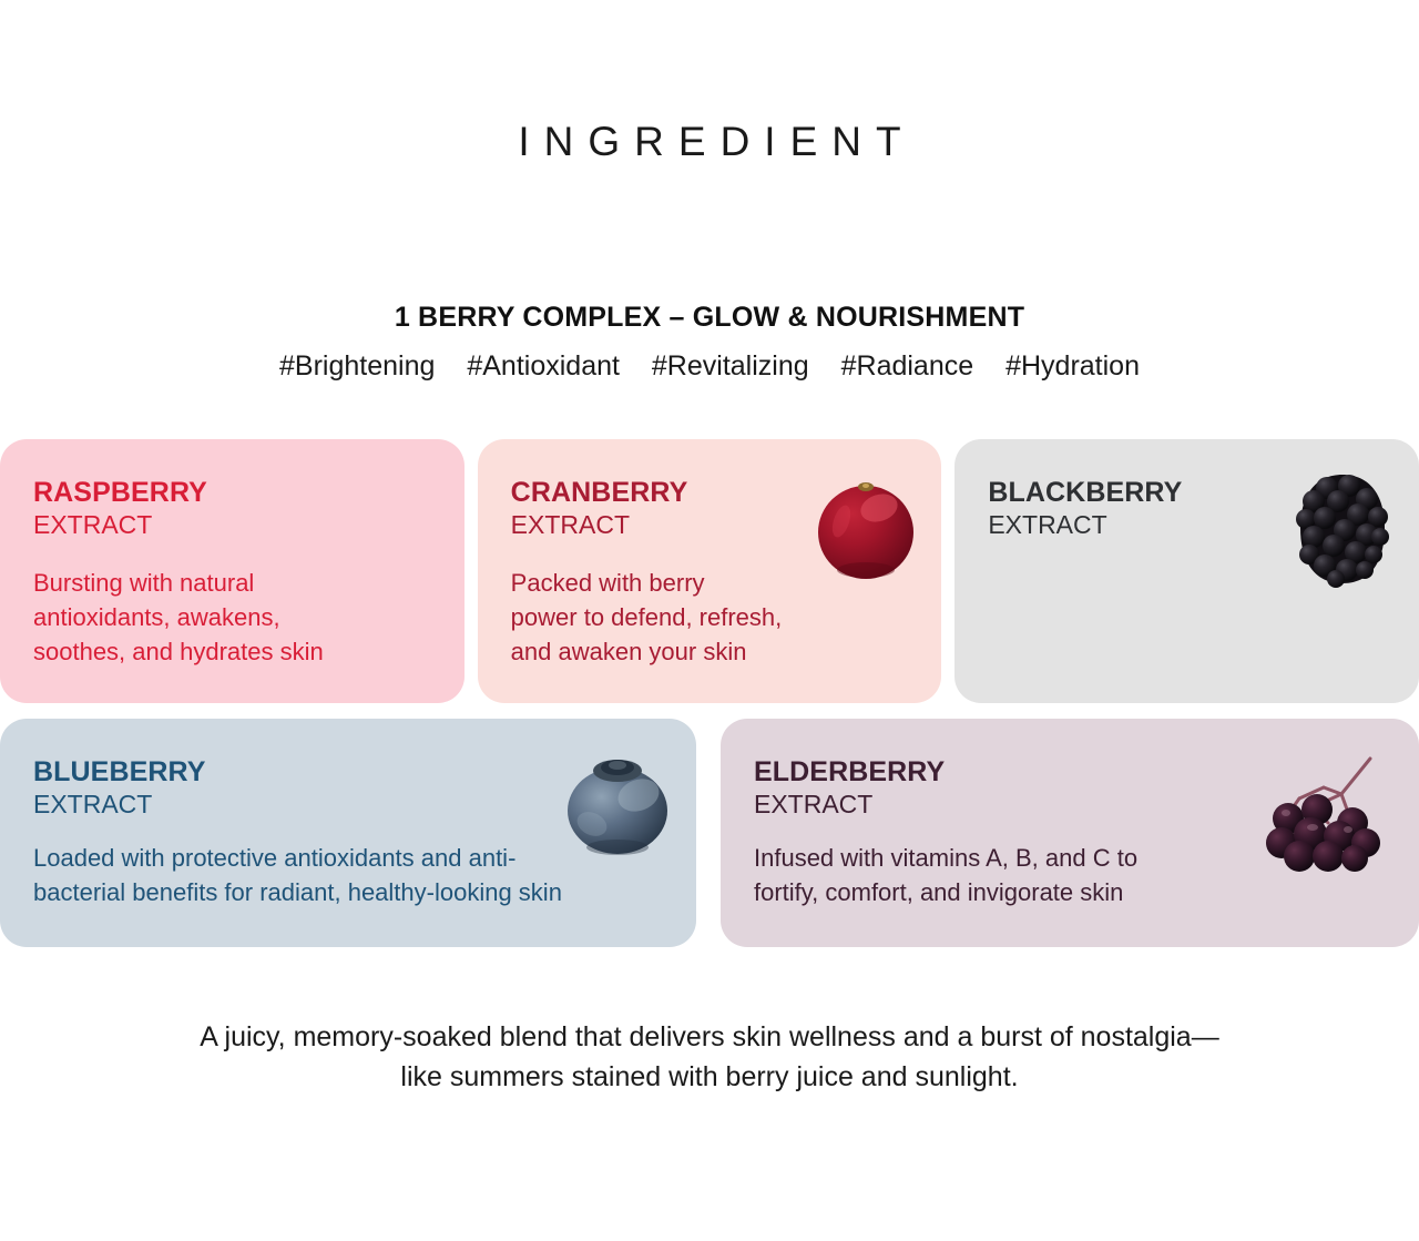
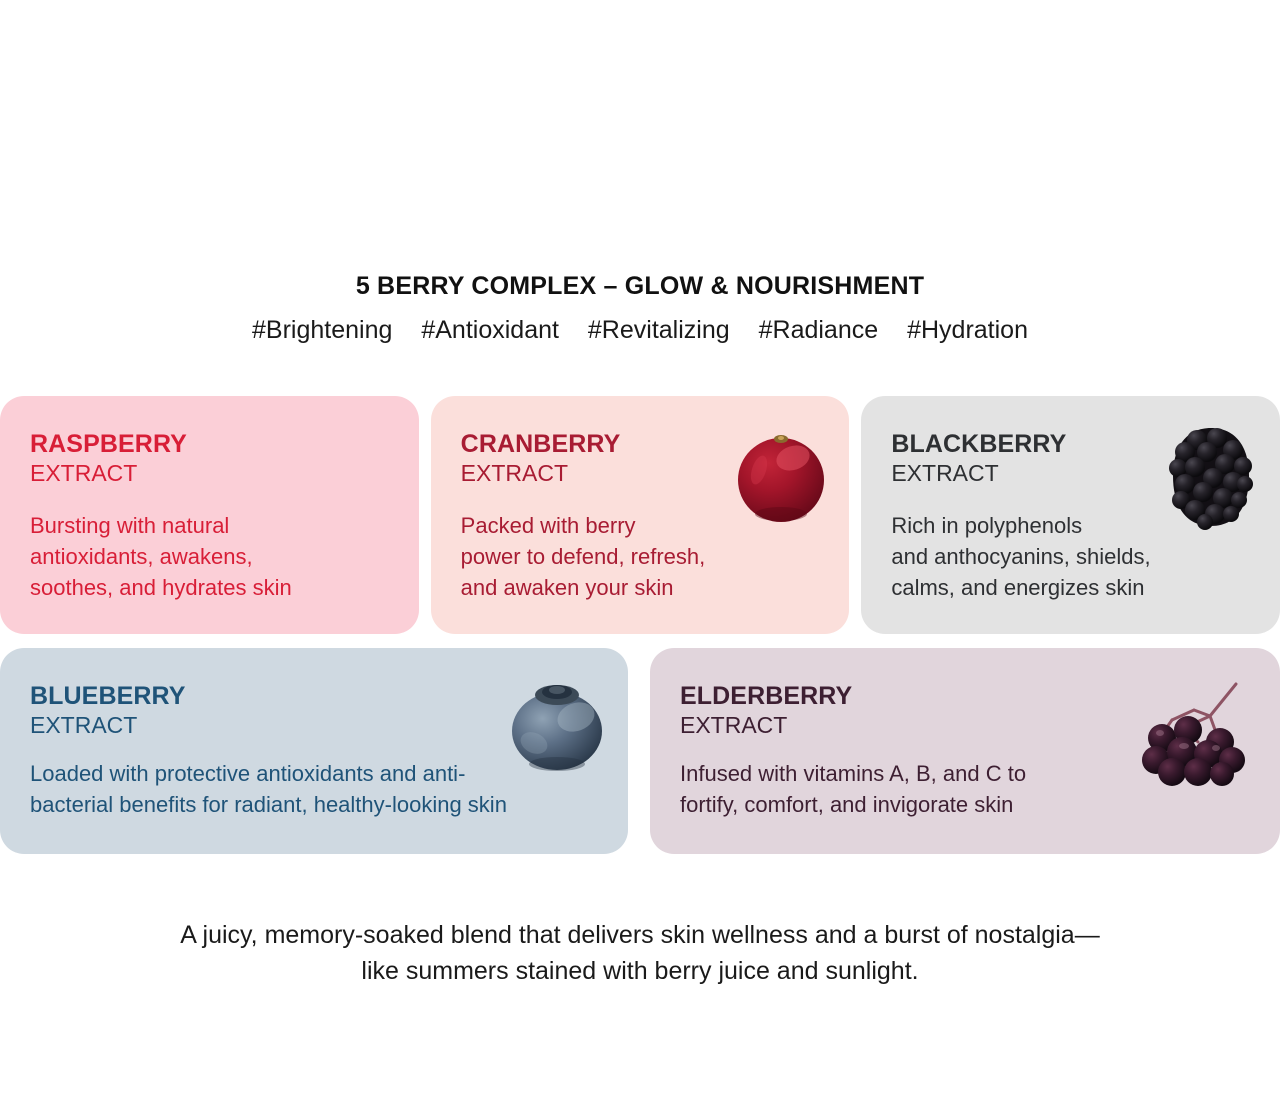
- INGREDIENT
- 1 BERRY COMPLEX – GLOW & NOURISHMENT
+ 5 BERRY COMPLEX – GLOW & NOURISHMENT
  #Brightening #Antioxidant #Revitalizing #Radiance #Hydration
  RASPBERRY
  EXTRACT
  Bursting with natural
  antioxidants, awakens,
  soothes, and hydrates skin
  CRANBERRY
  EXTRACT
  Packed with berry
  power to defend, refresh,
  and awaken your skin
  BLACKBERRY
  EXTRACT
+ Rich in polyphenols
+ and anthocyanins, shields,
+ calms, and energizes skin
  BLUEBERRY
  EXTRACT
  Loaded with protective antioxidants and anti-
  bacterial benefits for radiant, healthy-looking skin
  ELDERBERRY
  EXTRACT
  Infused with vitamins A, B, and C to
  fortify, comfort, and invigorate skin
  A juicy, memory-soaked blend that delivers skin wellness and a burst of nostalgia—
  like summers stained with berry juice and sunlight.
